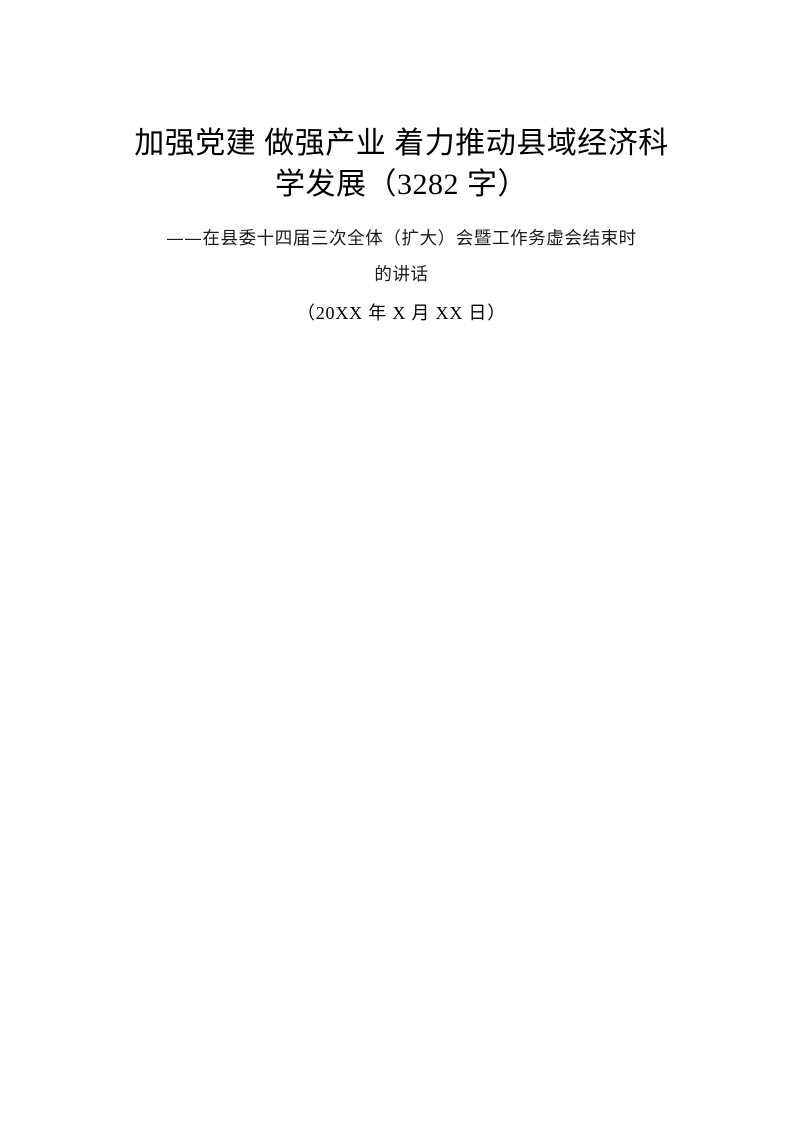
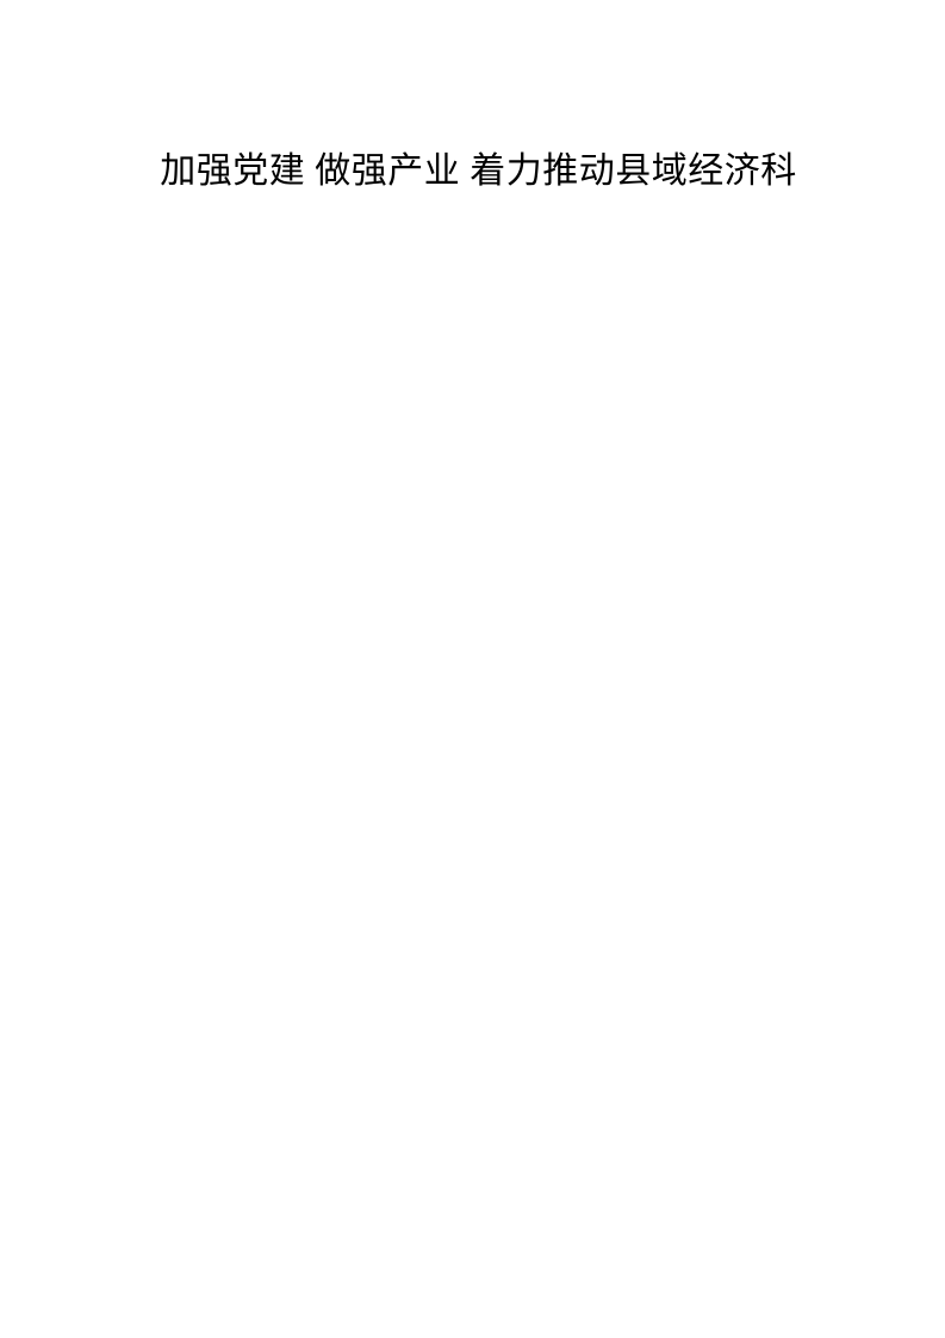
  加强党建 做强产业 着力推动县域经济科
- 学发展（3282 字）
- ——在县委十四届三次全体（扩大）会暨工作务虚会结束时
- 的讲话
- （20XX 年 X 月 XX 日）
